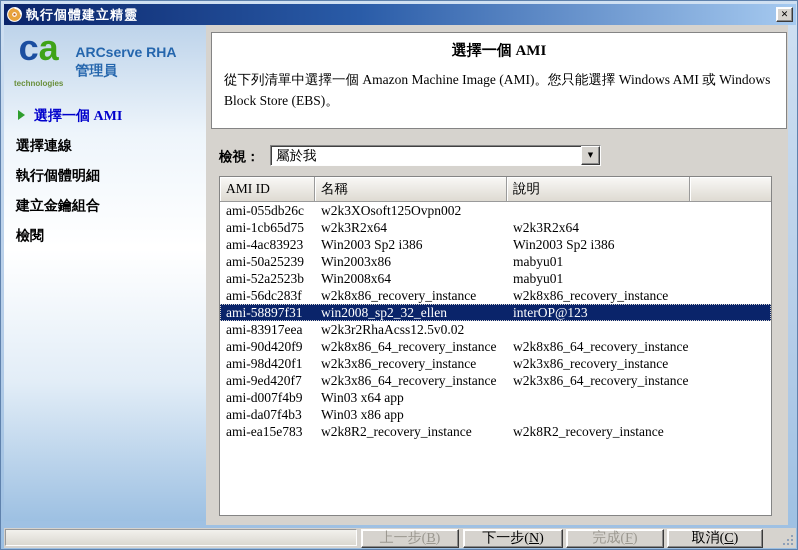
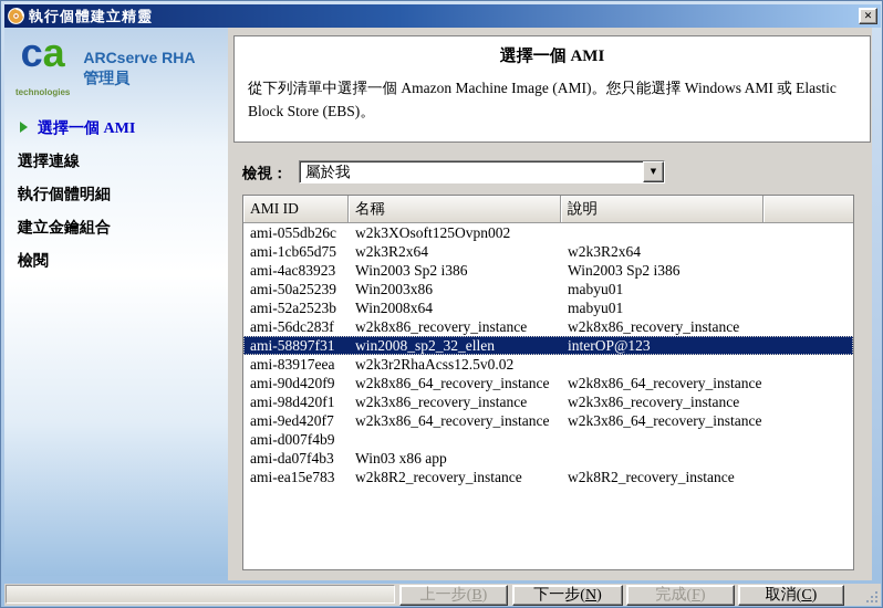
  執行個體建立精靈
  ✕
  ca
  technologies
  ARCserve RHA
  管理員
  選擇一個 AMI
  選擇連線
  執行個體明細
  建立金鑰組合
  檢閱
  選擇一個 AMI
- 從下列清單中選擇一個 Amazon Machine Image (AMI)。您只能選擇 Windows AMI 或 Windows Block Store (EBS)。
+ 從下列清單中選擇一個 Amazon Machine Image (AMI)。您只能選擇 Windows AMI 或 Elastic Block Store (EBS)。
  檢視：
  屬於我
  ▼
  AMI ID
  名稱
  說明
  ami-055db26c
  w2k3XOsoft125Ovpn002
  ami-1cb65d75
  w2k3R2x64
  w2k3R2x64
  ami-4ac83923
  Win2003 Sp2 i386
  Win2003 Sp2 i386
  ami-50a25239
  Win2003x86
  mabyu01
  ami-52a2523b
  Win2008x64
  mabyu01
  ami-56dc283f
  w2k8x86_recovery_instance
  w2k8x86_recovery_instance
  ami-58897f31
  win2008_sp2_32_ellen
  interOP@123
  ami-83917eea
  w2k3r2RhaAcss12.5v0.02
  ami-90d420f9
  w2k8x86_64_recovery_instance
  w2k8x86_64_recovery_instance
  ami-98d420f1
  w2k3x86_recovery_instance
  w2k3x86_recovery_instance
  ami-9ed420f7
  w2k3x86_64_recovery_instance
  w2k3x86_64_recovery_instance
  ami-d007f4b9
- Win03 x64 app
  ami-da07f4b3
  Win03 x86 app
  ami-ea15e783
  w2k8R2_recovery_instance
  w2k8R2_recovery_instance
  上一步(B)
  下一步(N)
  完成(F)
  取消(C)
